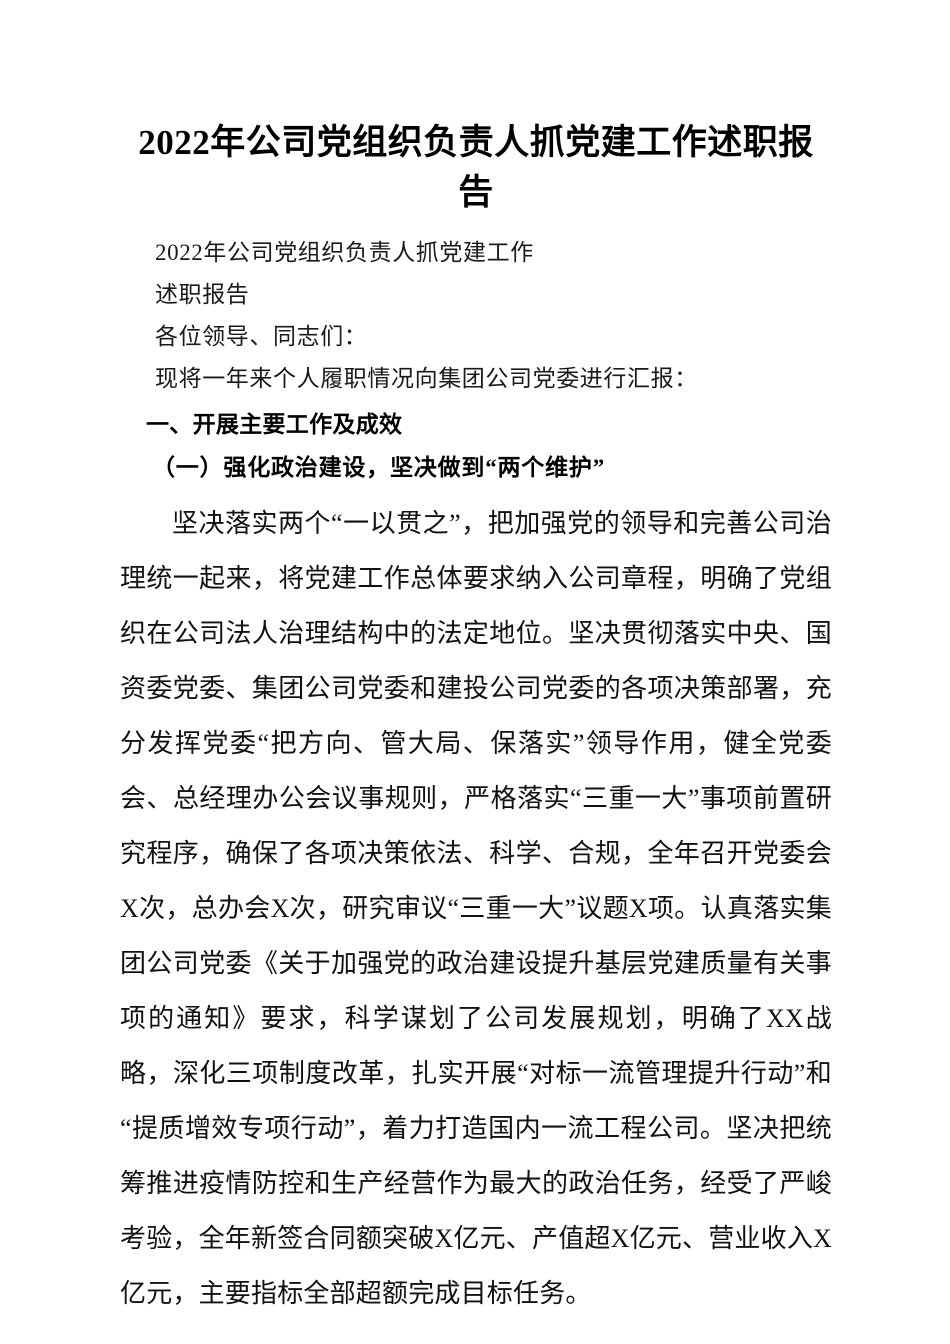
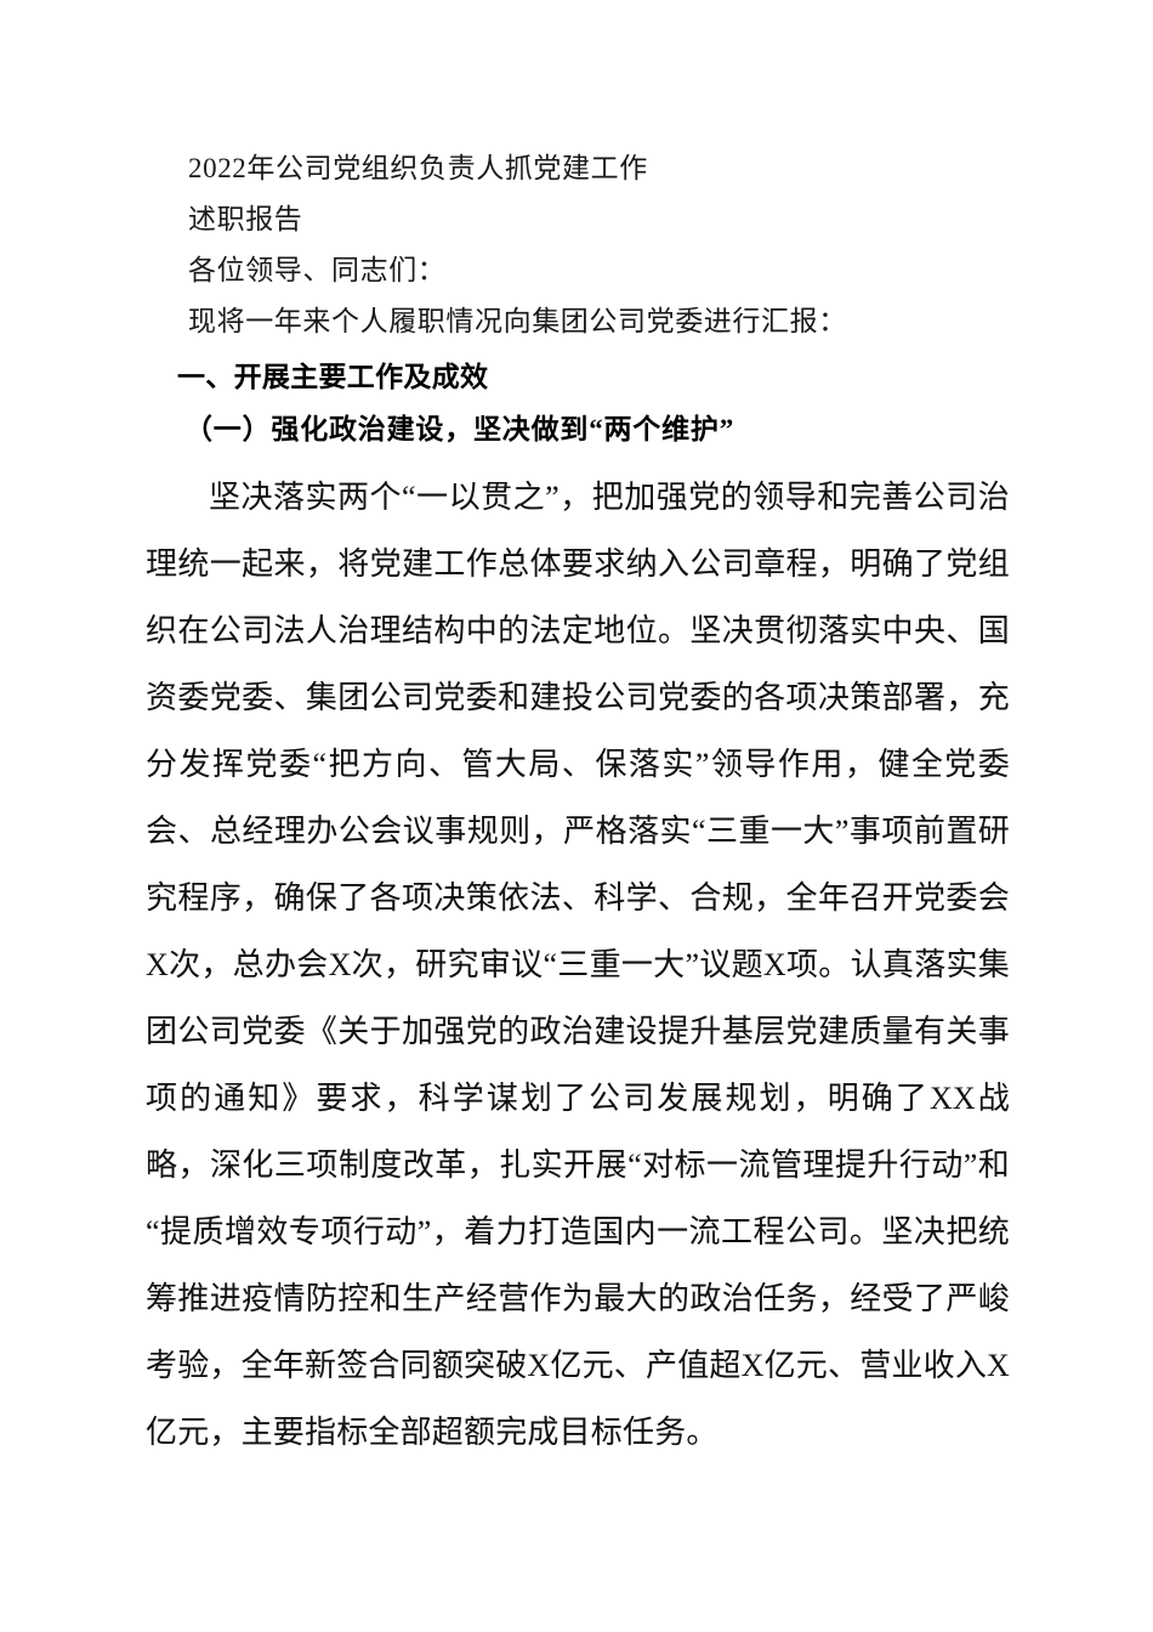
- 2022年公司党组织负责人抓党建工作述职报告
  2022年公司党组织负责人抓党建工作
  述职报告
  各位领导、同志们：
  现将一年来个人履职情况向集团公司党委进行汇报：
  一、开展主要工作及成效
  （一）强化政治建设，坚决做到“两个维护”
  坚决落实两个“一以贯之”，把加强党的领导和完善公司治理统一起来，将党建工作总体要求纳入公司章程，明确了党组织在公司法人治理结构中的法定地位。坚决贯彻落实中央、国资委党委、集团公司党委和建投公司党委的各项决策部署，充分发挥党委“把方向、管大局、保落实”领导作用，健全党委会、总经理办公会议事规则，严格落实“三重一大”事项前置研究程序，确保了各项决策依法、科学、合规，全年召开党委会X次，总办会X次，研究审议“三重一大”议题X项。认真落实集团公司党委《关于加强党的政治建设提升基层党建质量有关事项的通知》要求，科学谋划了公司发展规划，明确了XX战略，深化三项制度改革，扎实开展“对标一流管理提升行动”和“提质增效专项行动”，着力打造国内一流工程公司。坚决把统筹推进疫情防控和生产经营作为最大的政治任务，经受了严峻考验，全年新签合同额突破X亿元、产值超X亿元、营业收入X亿元，主要指标全部超额完成目标任务。
